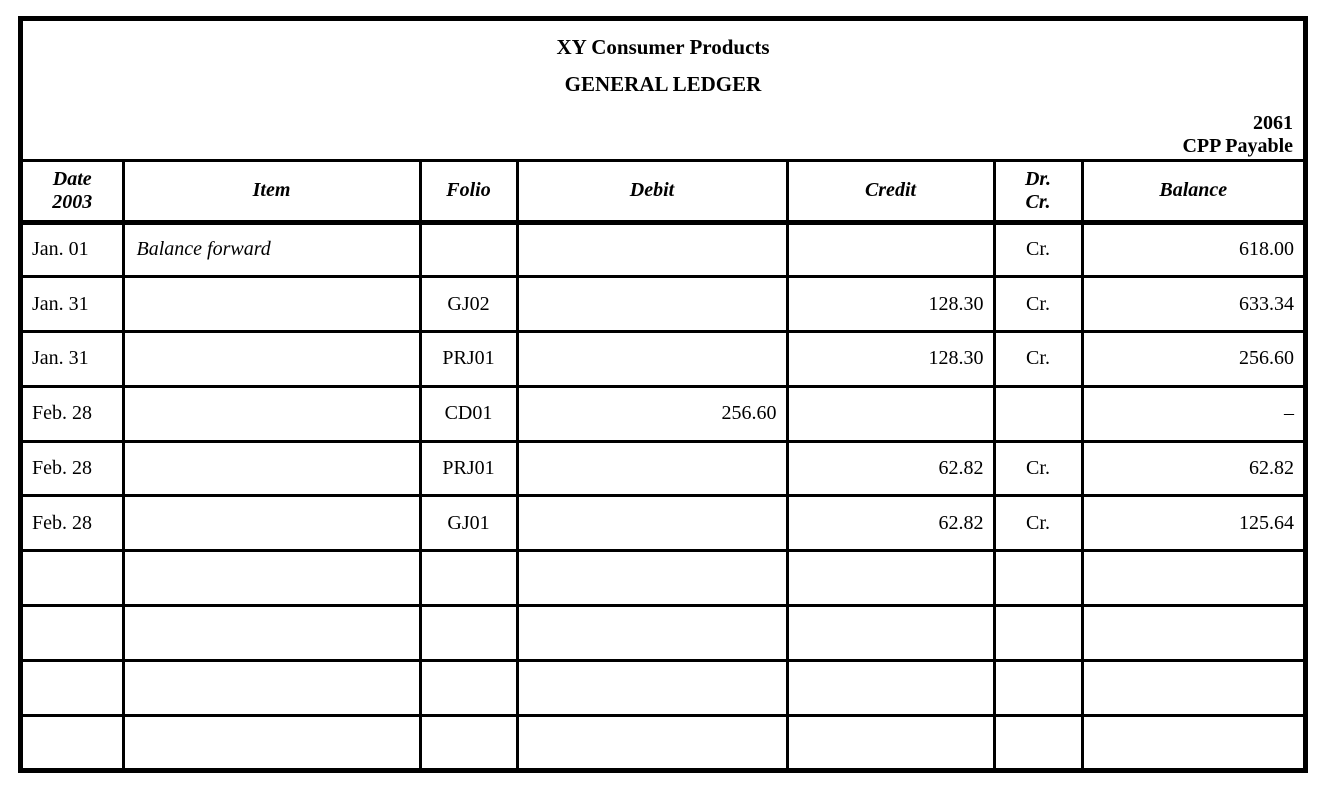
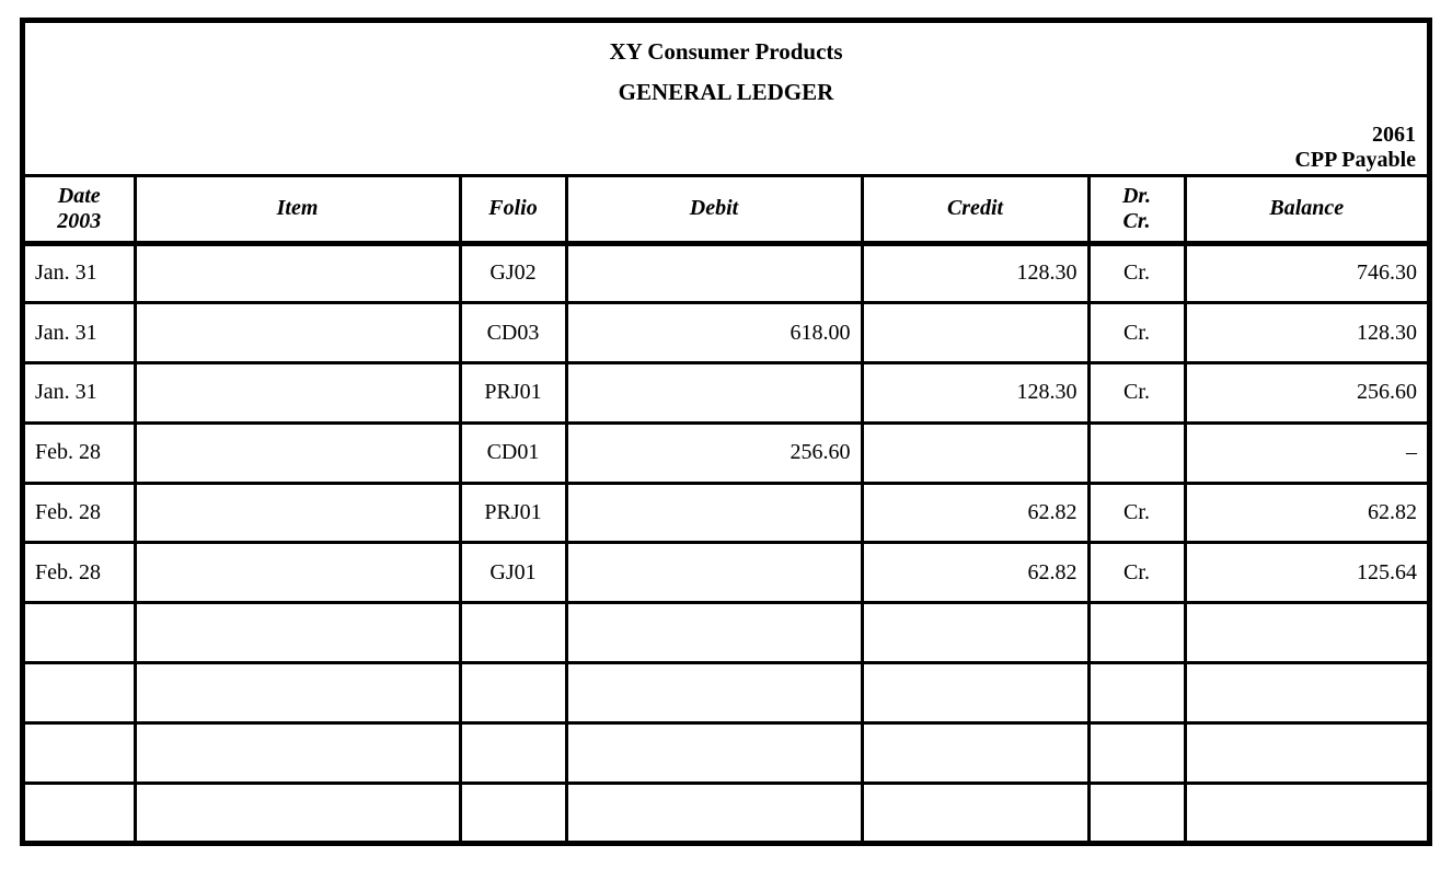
  XY Consumer Products
  GENERAL LEDGER
  2061
  CPP Payable
  Date 2003	Item	Folio	Debit	Credit	Dr. Cr.	Balance
- Jan. 01	Balance forward				Cr.	618.00
- Jan. 31		GJ02		128.30	Cr.	633.34
+ Jan. 31		GJ02		128.30	Cr.	746.30
+ Jan. 31		CD03	618.00		Cr.	128.30
  Jan. 31		PRJ01		128.30	Cr.	256.60
  Feb. 28		CD01	256.60			–
  Feb. 28		PRJ01		62.82	Cr.	62.82
  Feb. 28		GJ01		62.82	Cr.	125.64
